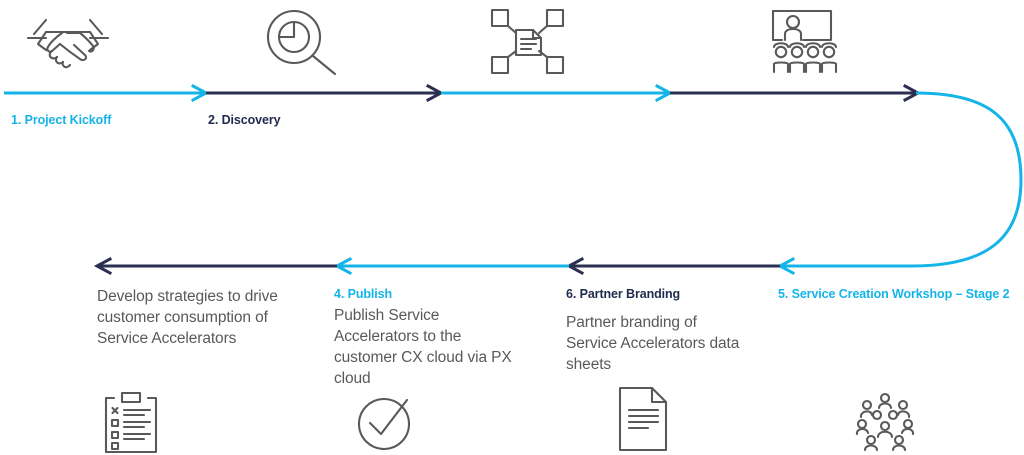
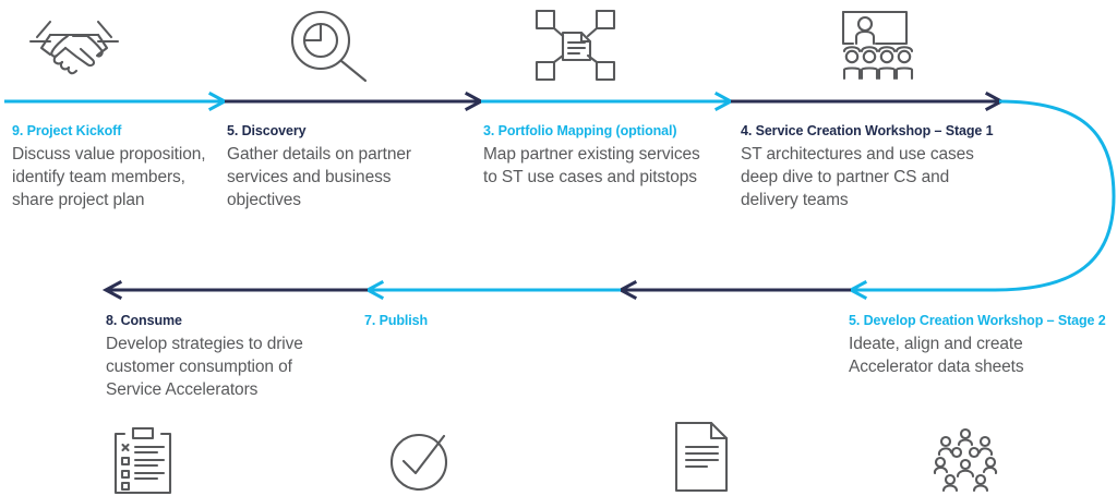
- 1. Project Kickoff
+ 9. Project Kickoff
+ Discuss value proposition, identify team members, share project plan
- 2. Discovery
+ 5. Discovery
+ Gather details on partner services and business objectives
+ 3. Portfolio Mapping (optional)
+ Map partner existing services to ST use cases and pitstops
+ 4. Service Creation Workshop – Stage 1
+ ST architectures and use cases deep dive to partner CS and delivery teams
+ 8. Consume
  Develop strategies to drive customer consumption of Service Accelerators
- 4. Publish
+ 7. Publish
- Publish Service Accelerators to the customer CX cloud via PX cloud
- 6. Partner Branding
- Partner branding of Service Accelerators data sheets
- 5. Service Creation Workshop – Stage 2
+ 5. Develop Creation Workshop – Stage 2
+ Ideate, align and create Accelerator data sheets
